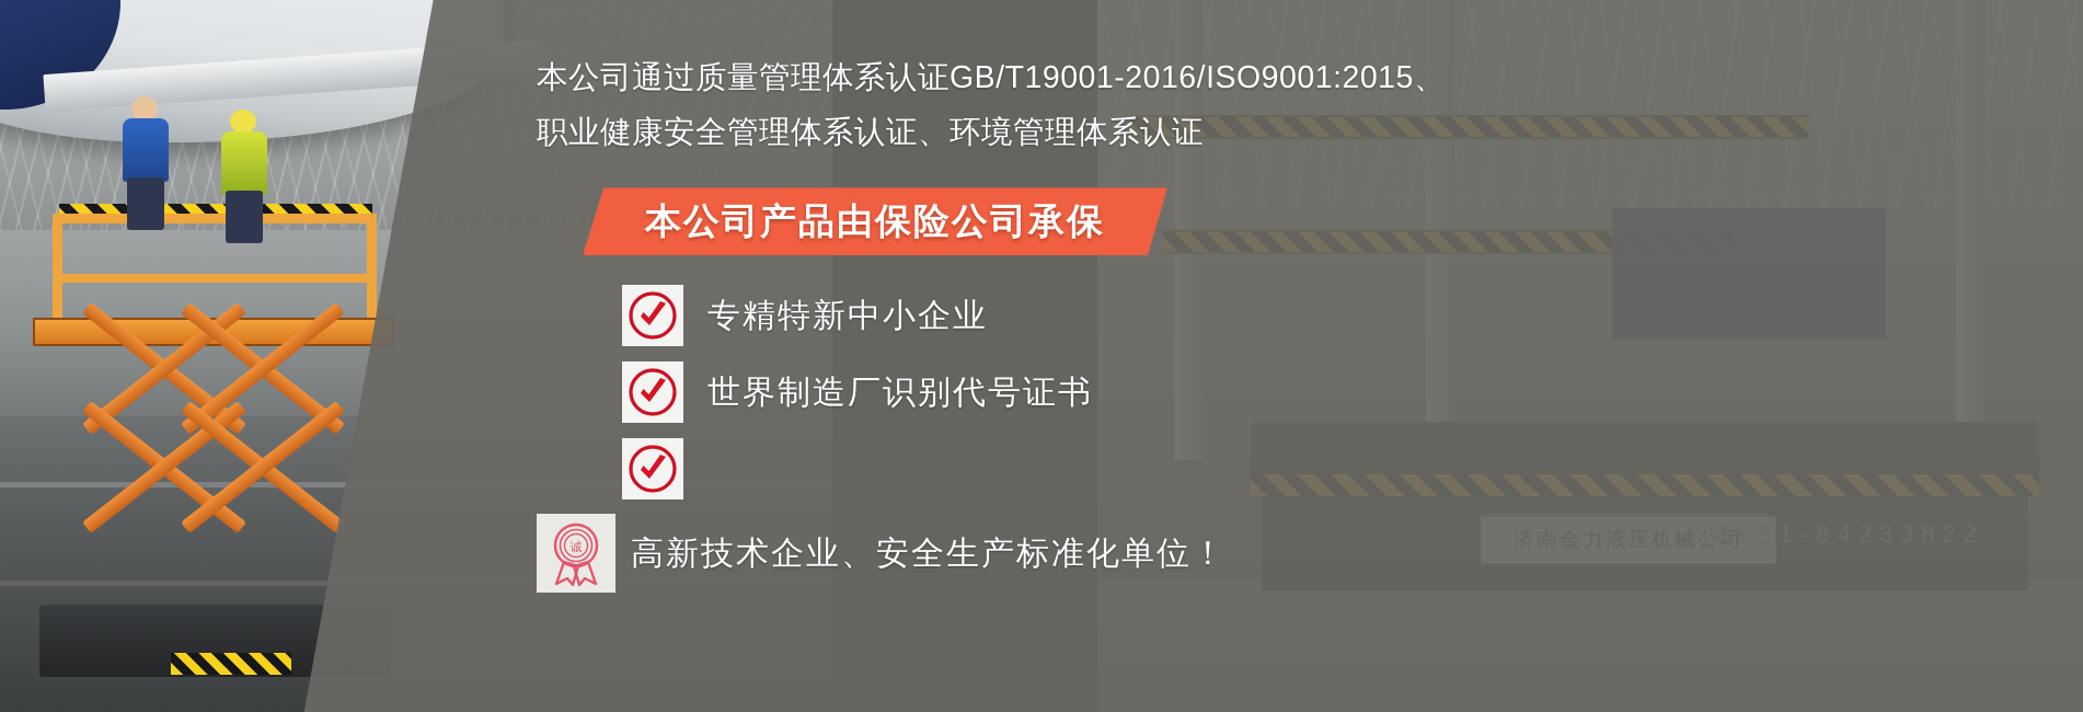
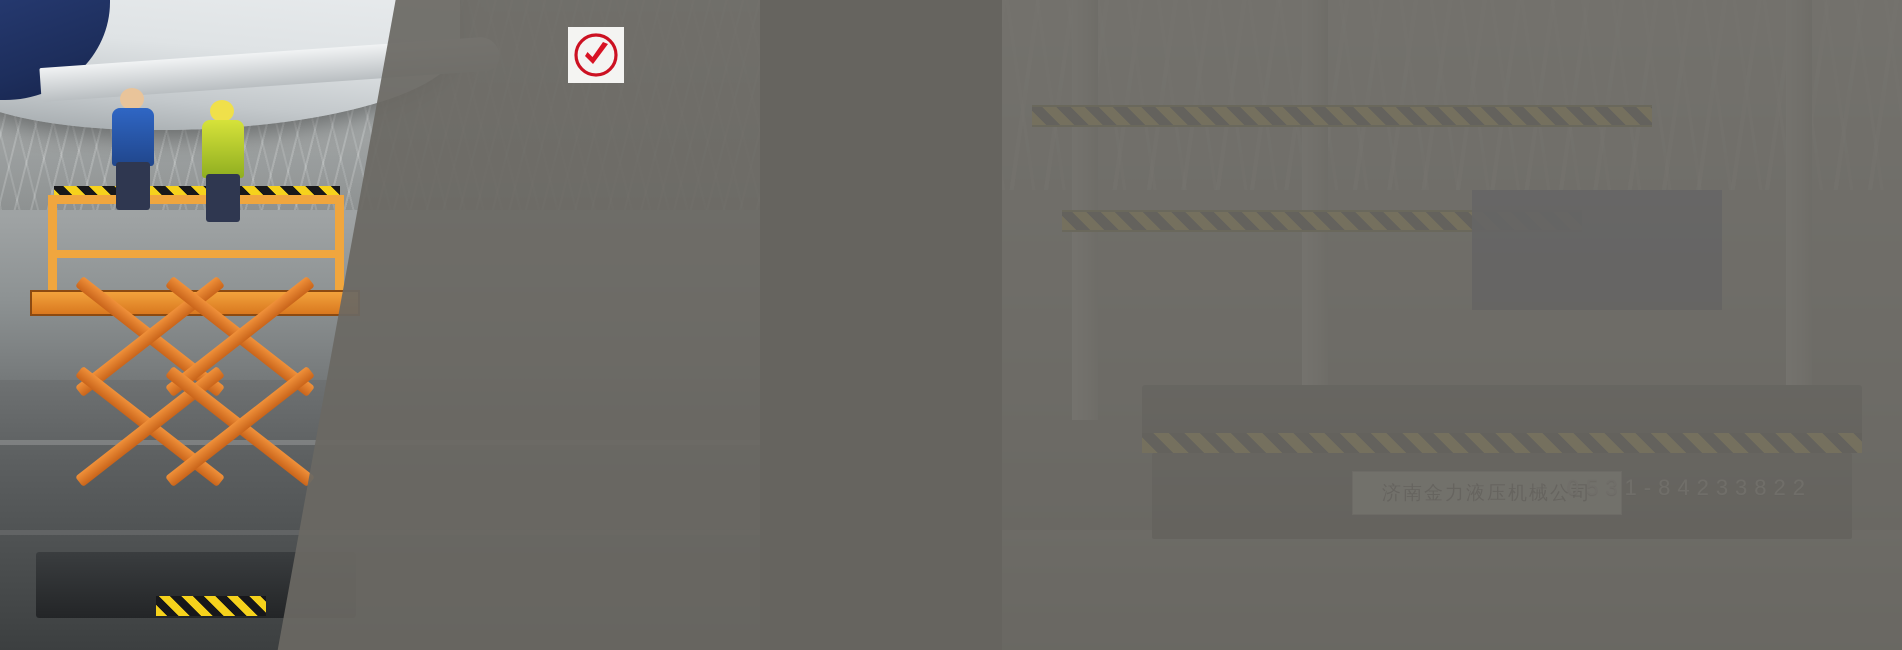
- 本公司通过质量管理体系认证GB/T19001-2016/ISO9001:2015、
- 职业健康安全管理体系认证、环境管理体系认证
- 本公司产品由保险公司承保
- 专精特新中小企业
- 世界制造厂识别代号证书
- 诚
- 高新技术企业、安全生产标准化单位！
